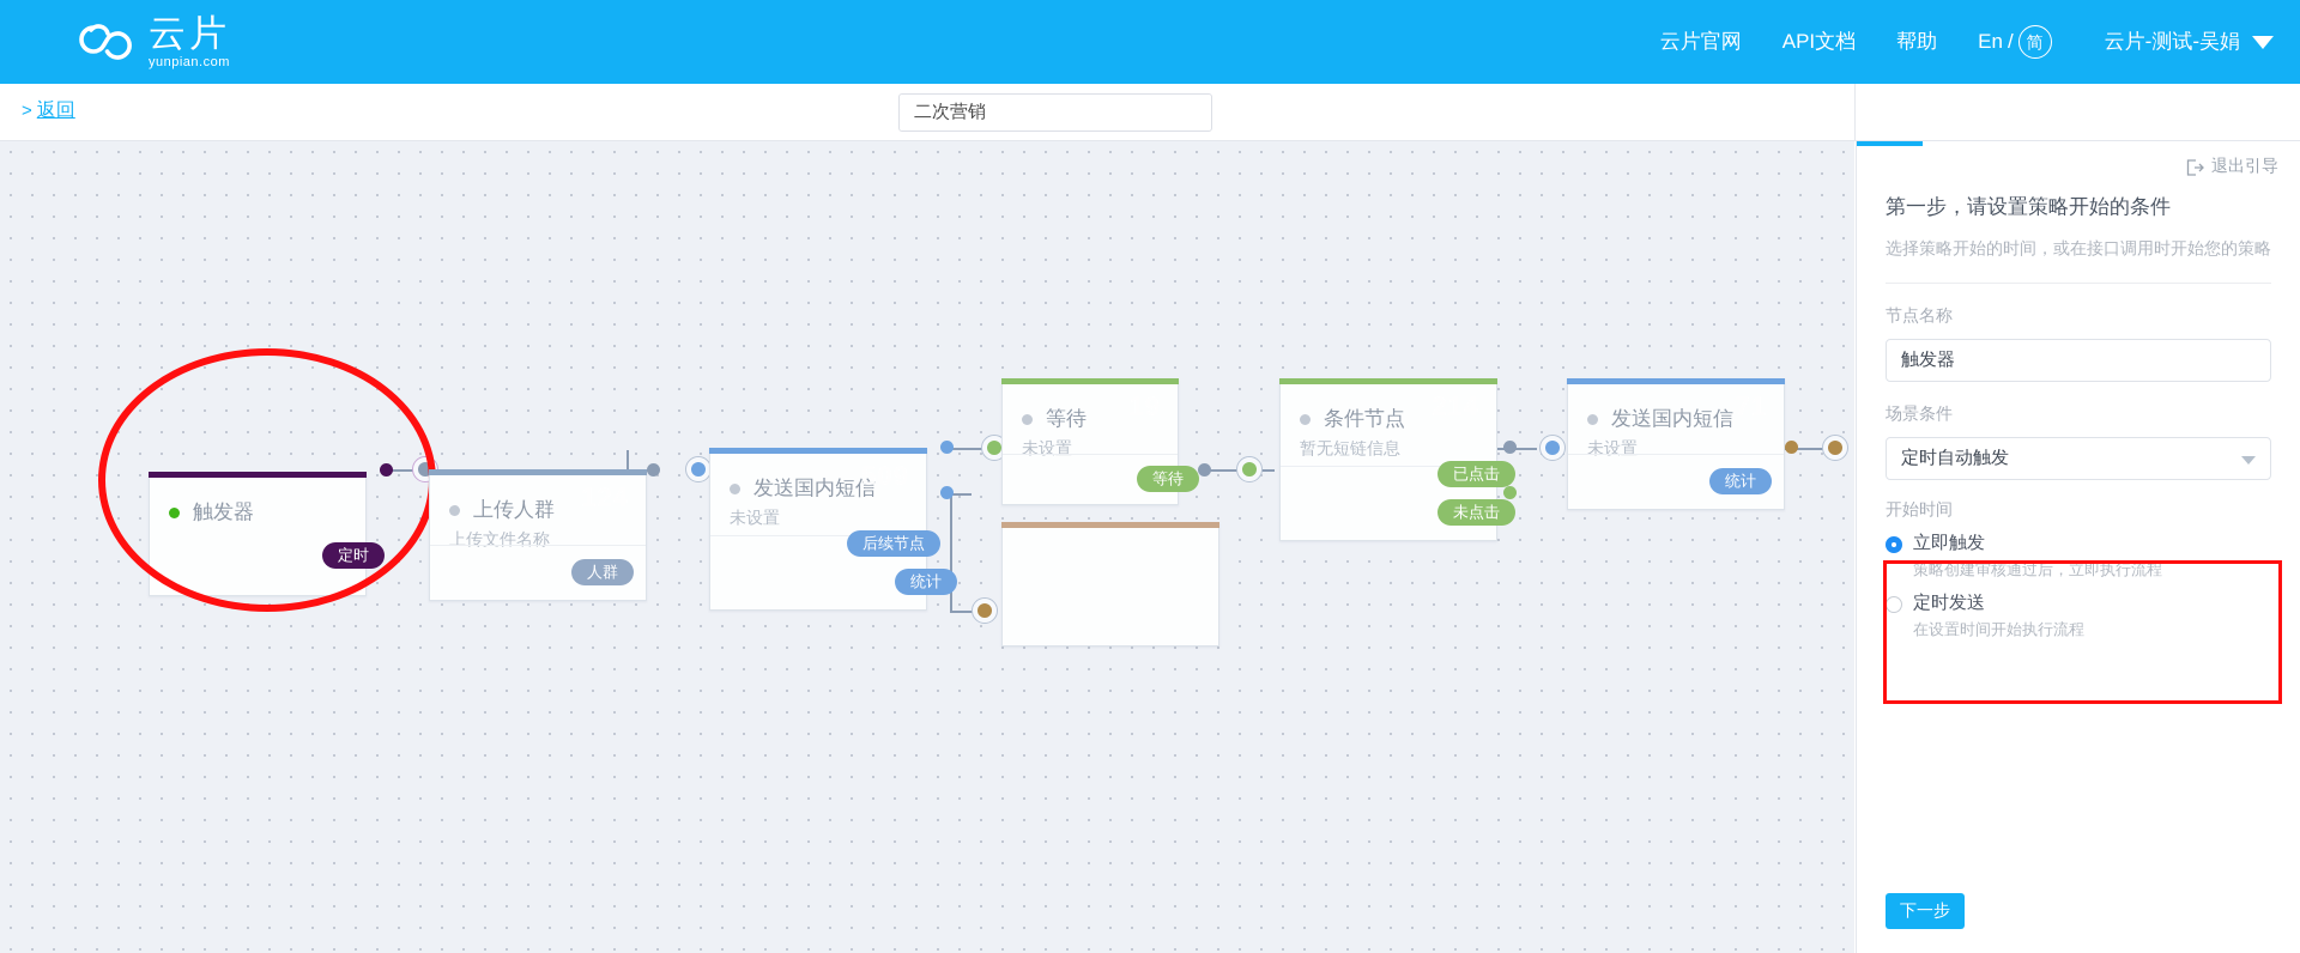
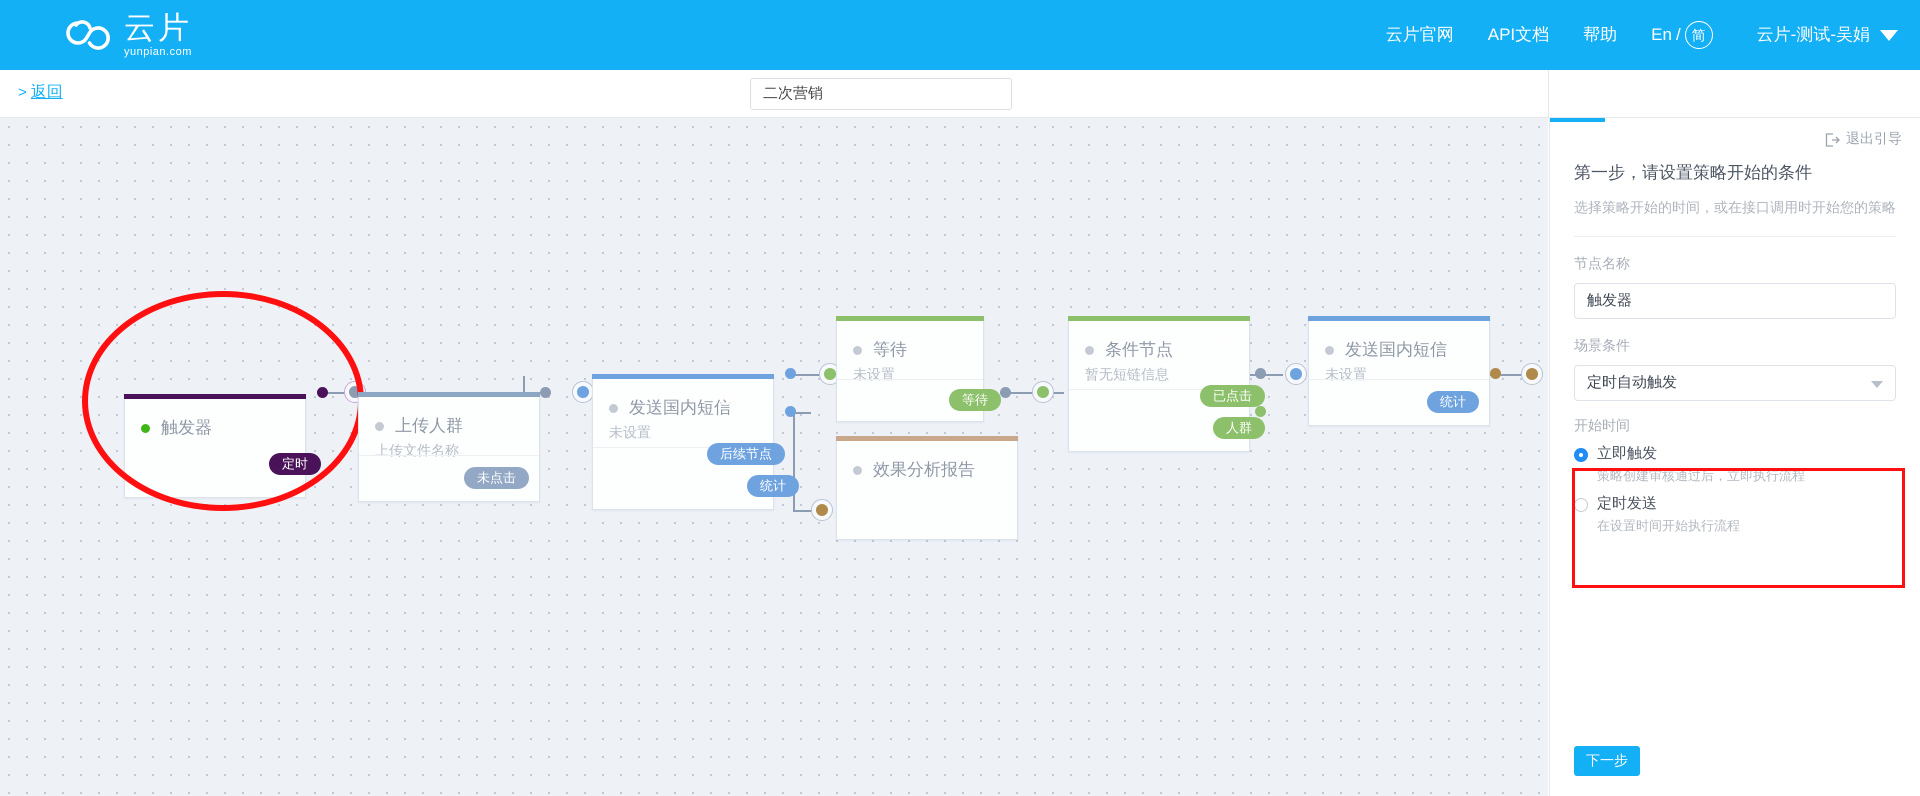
  云片
  yunpian.com
  云片官网
  API文档
  帮助
  En
  /
  简
  云片-测试-吴娟
  >
  返回
  二次营销
  触发器
  定时
  上传人群
  上传文件名称
- 人群
+ 未点击
  509
  发送国内短信
  未设置
  后续节点
  统计
  等待
  未设置
  等待
  条件节点
  暂无短链信息
  已点击
- 未点击
+ 人群
  发送国内短信
  未设置
  统计
+ 效果分析报告
  退出引导
  第一步，请设置策略开始的条件
  选择策略开始的时间，或在接口调用时开始您的策略
  节点名称
  触发器
  场景条件
  定时自动触发
  开始时间
  立即触发
  策略创建审核通过后，立即执行流程
  定时发送
  在设置时间开始执行流程
  下一步
